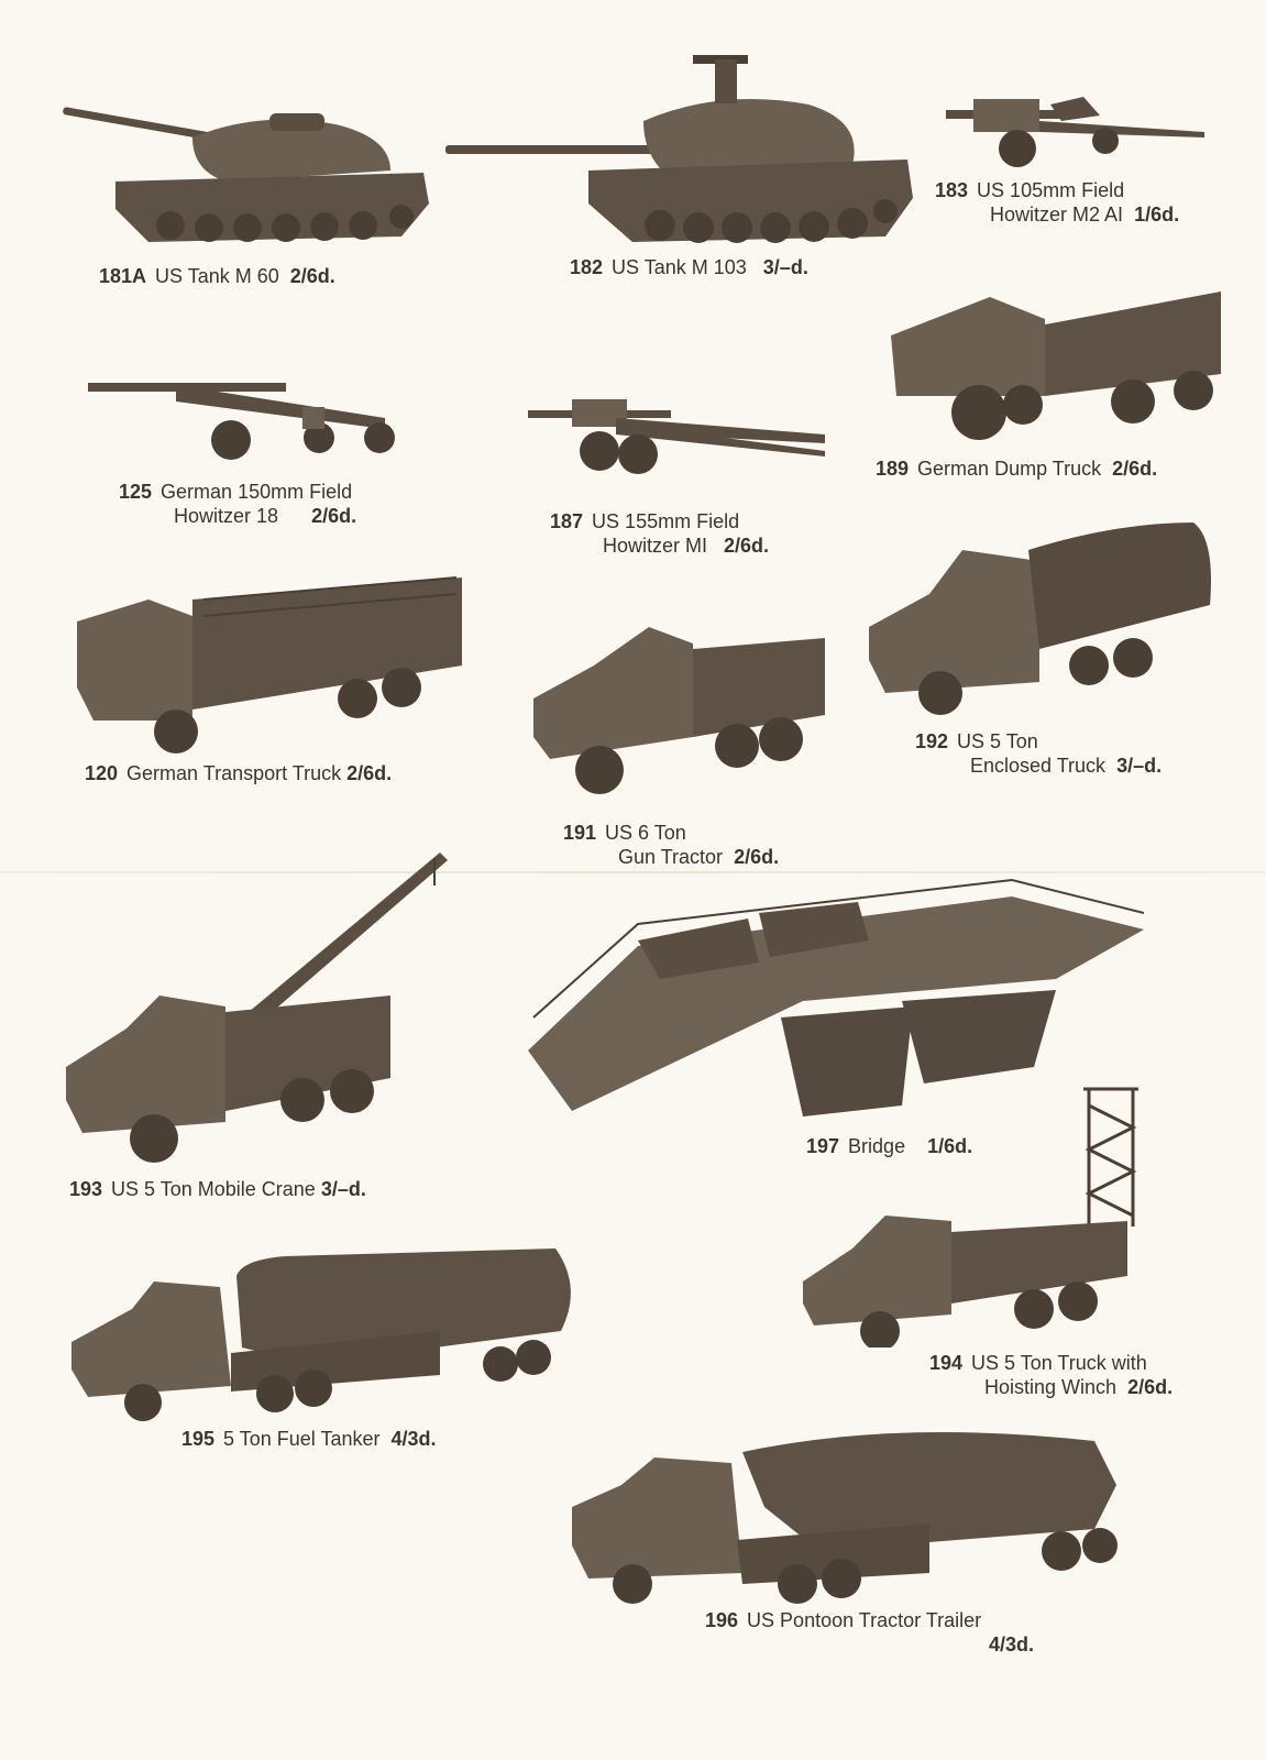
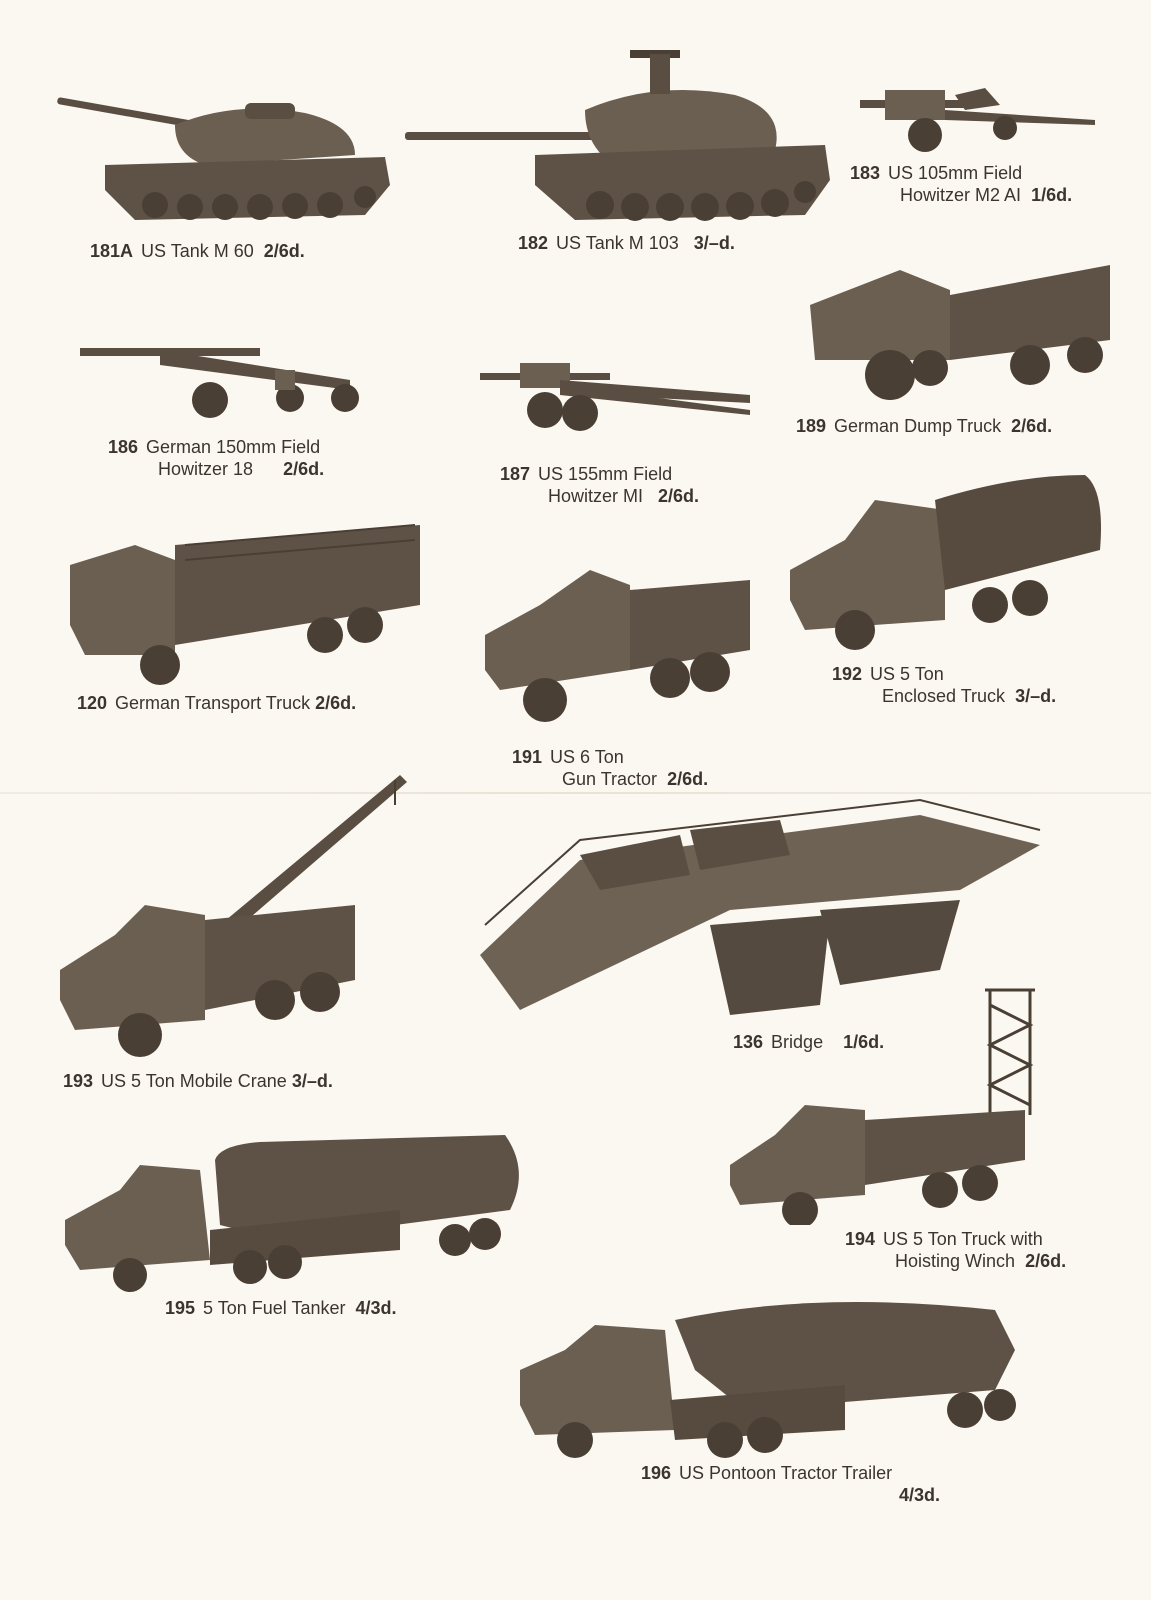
  181A US Tank M 60 2/6d.
  182 US Tank M 103 3/–d.
  183 US 105mm Field
  Howitzer M2 AI 1/6d.
  189 German Dump Truck 2/6d.
- 125 German 150mm Field
+ 186 German 150mm Field
  Howitzer 18 2/6d.
  187 US 155mm Field
  Howitzer MI 2/6d.
  120 German Transport Truck 2/6d.
  191 US 6 Ton
  Gun Tractor 2/6d.
  192 US 5 Ton
  Enclosed Truck 3/–d.
  193 US 5 Ton Mobile Crane 3/–d.
- 197 Bridge 1/6d.
+ 136 Bridge 1/6d.
  194 US 5 Ton Truck with
  Hoisting Winch 2/6d.
  195 5 Ton Fuel Tanker 4/3d.
  196 US Pontoon Tractor Trailer
  4/3d.
